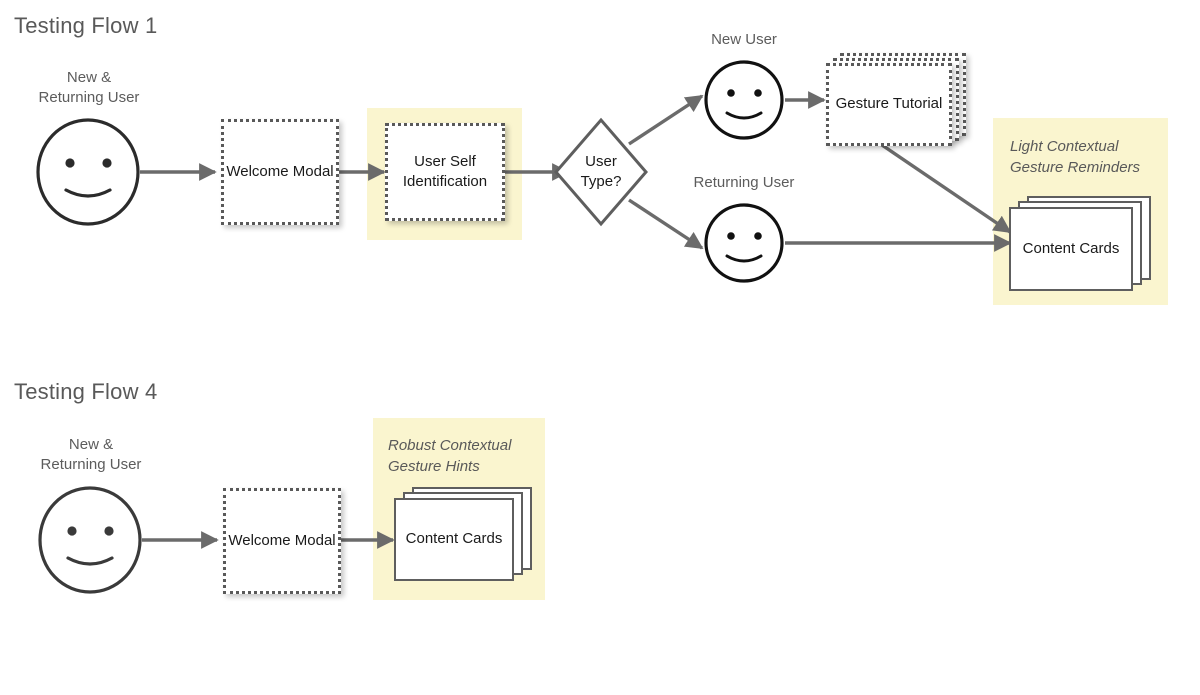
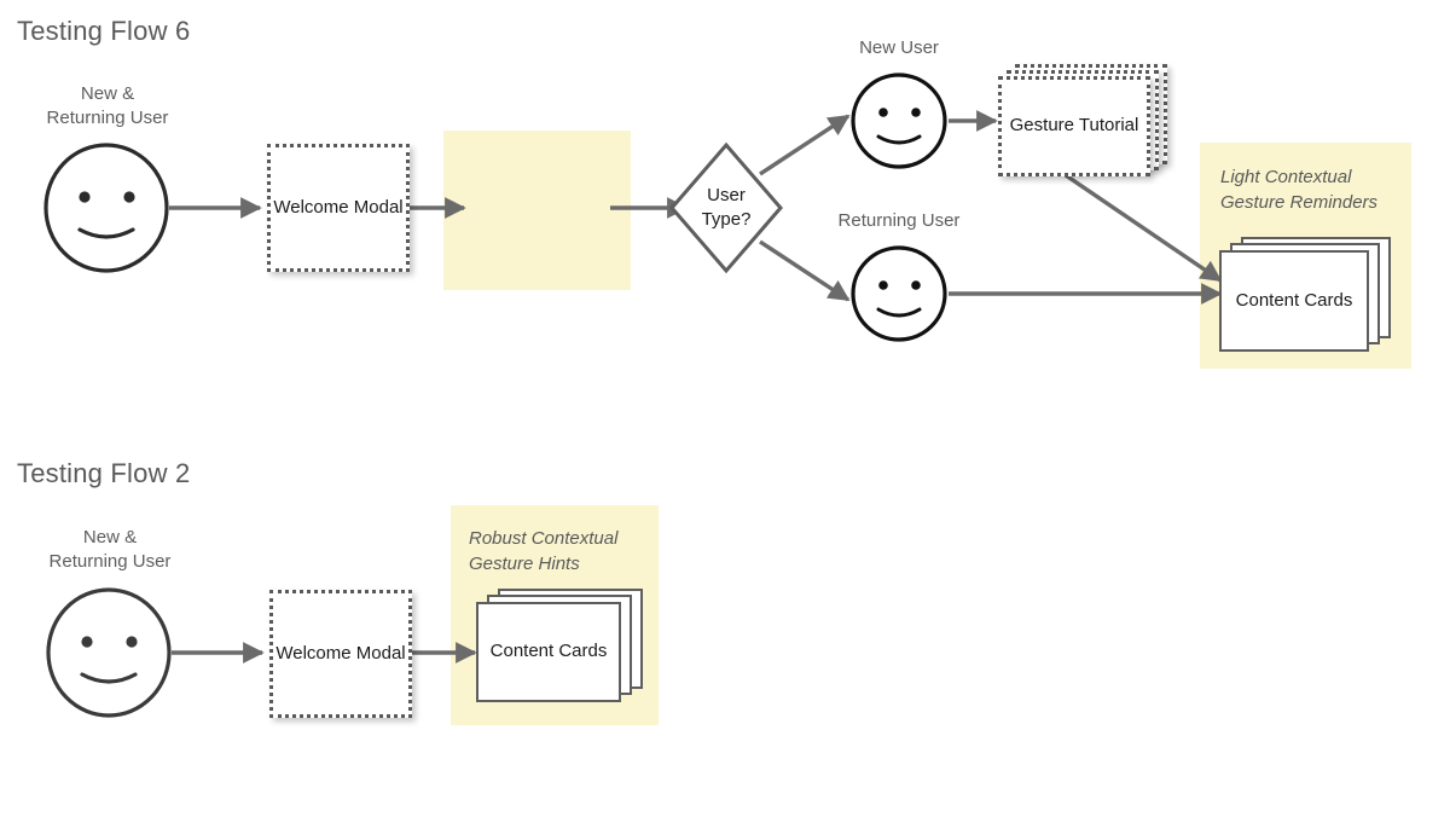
- Testing Flow 1
+ Testing Flow 6
  New &
  Returning User
  Welcome Modal
- User Self Identification
  User
  Type?
  New User
  Returning User
  Gesture Tutorial
  Light Contextual
  Gesture Reminders
  Content Cards
- Testing Flow 4
+ Testing Flow 2
  New &
  Returning User
  Welcome Modal
  Robust Contextual
  Gesture Hints
  Content Cards
